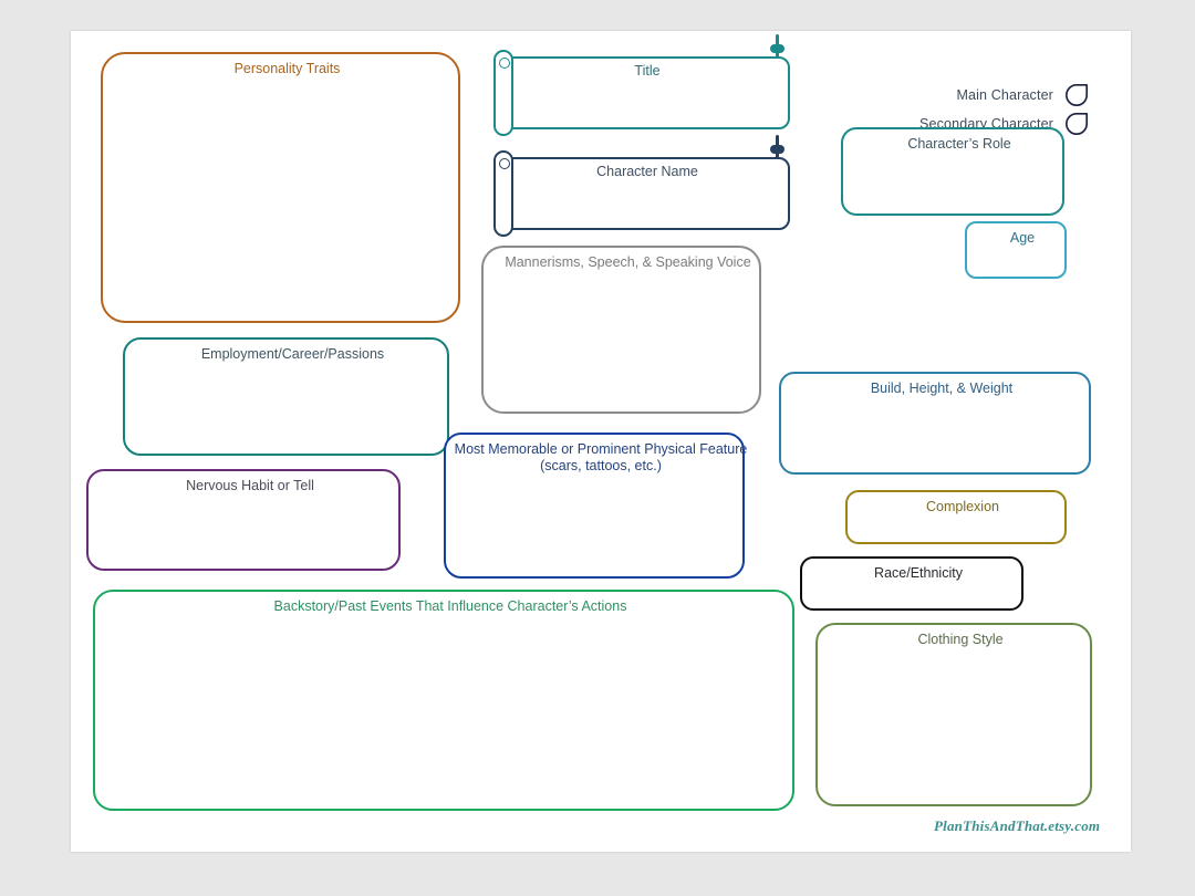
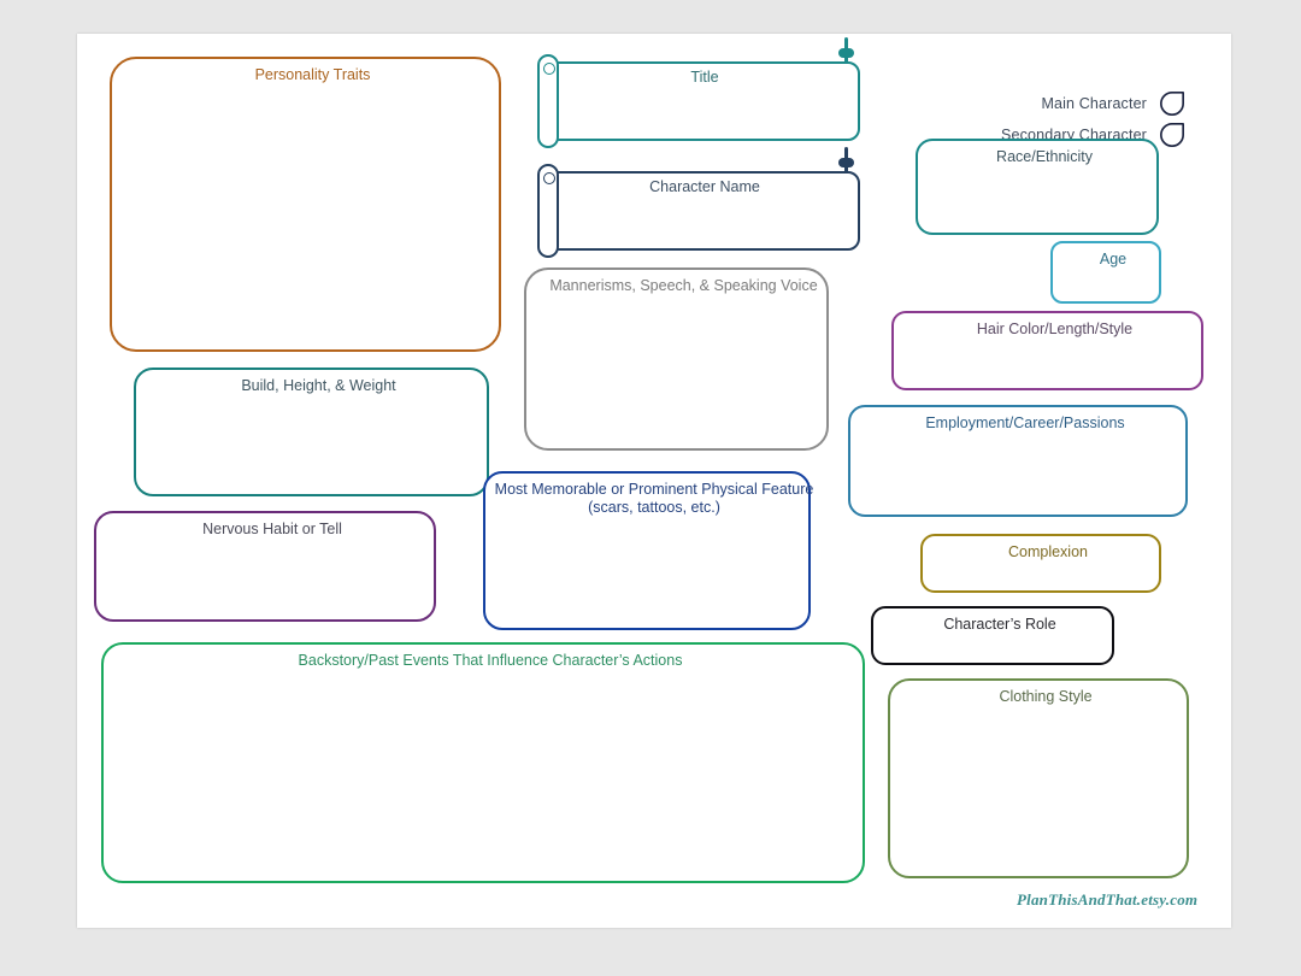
  Main Character
  Secondary Character
  Title
  Character Name
  Personality Traits
- Character’s Role
+ Race/Ethnicity
  Age
+ Hair Color/Length/Style
- Build, Height, & Weight
+ Employment/Career/Passions
  Complexion
- Race/Ethnicity
+ Character’s Role
  Clothing Style
- Employment/Career/Passions
+ Build, Height, & Weight
  Nervous Habit or Tell
  Mannerisms, Speech, & Speaking Voice
  Most Memorable or Prominent Physical Feature
  (scars, tattoos, etc.)
  Backstory/Past Events That Influence Character’s Actions
  PlanThisAndThat.etsy.com
